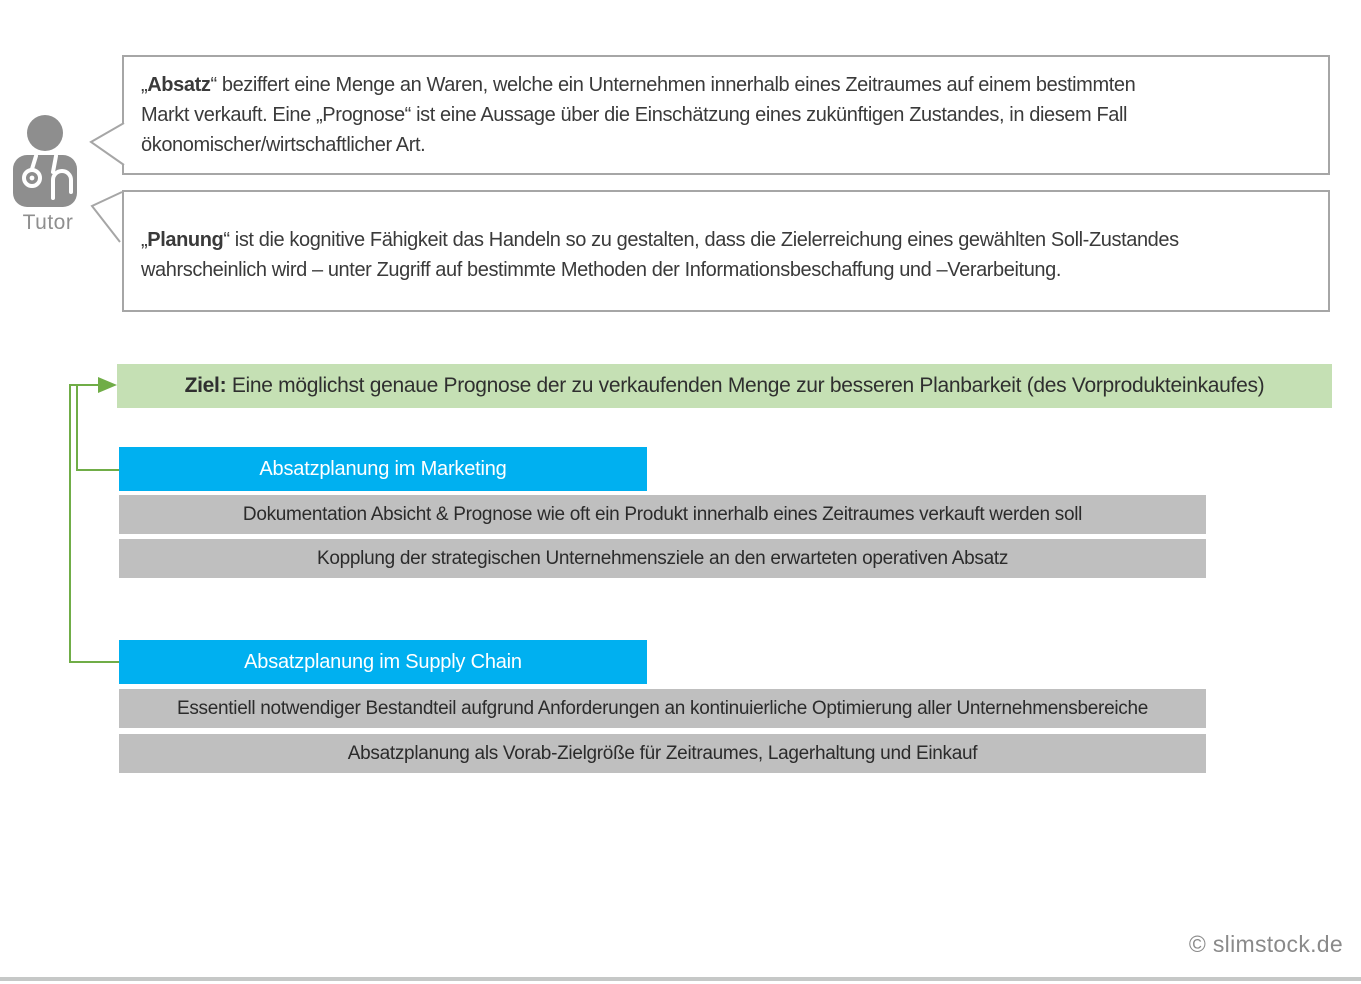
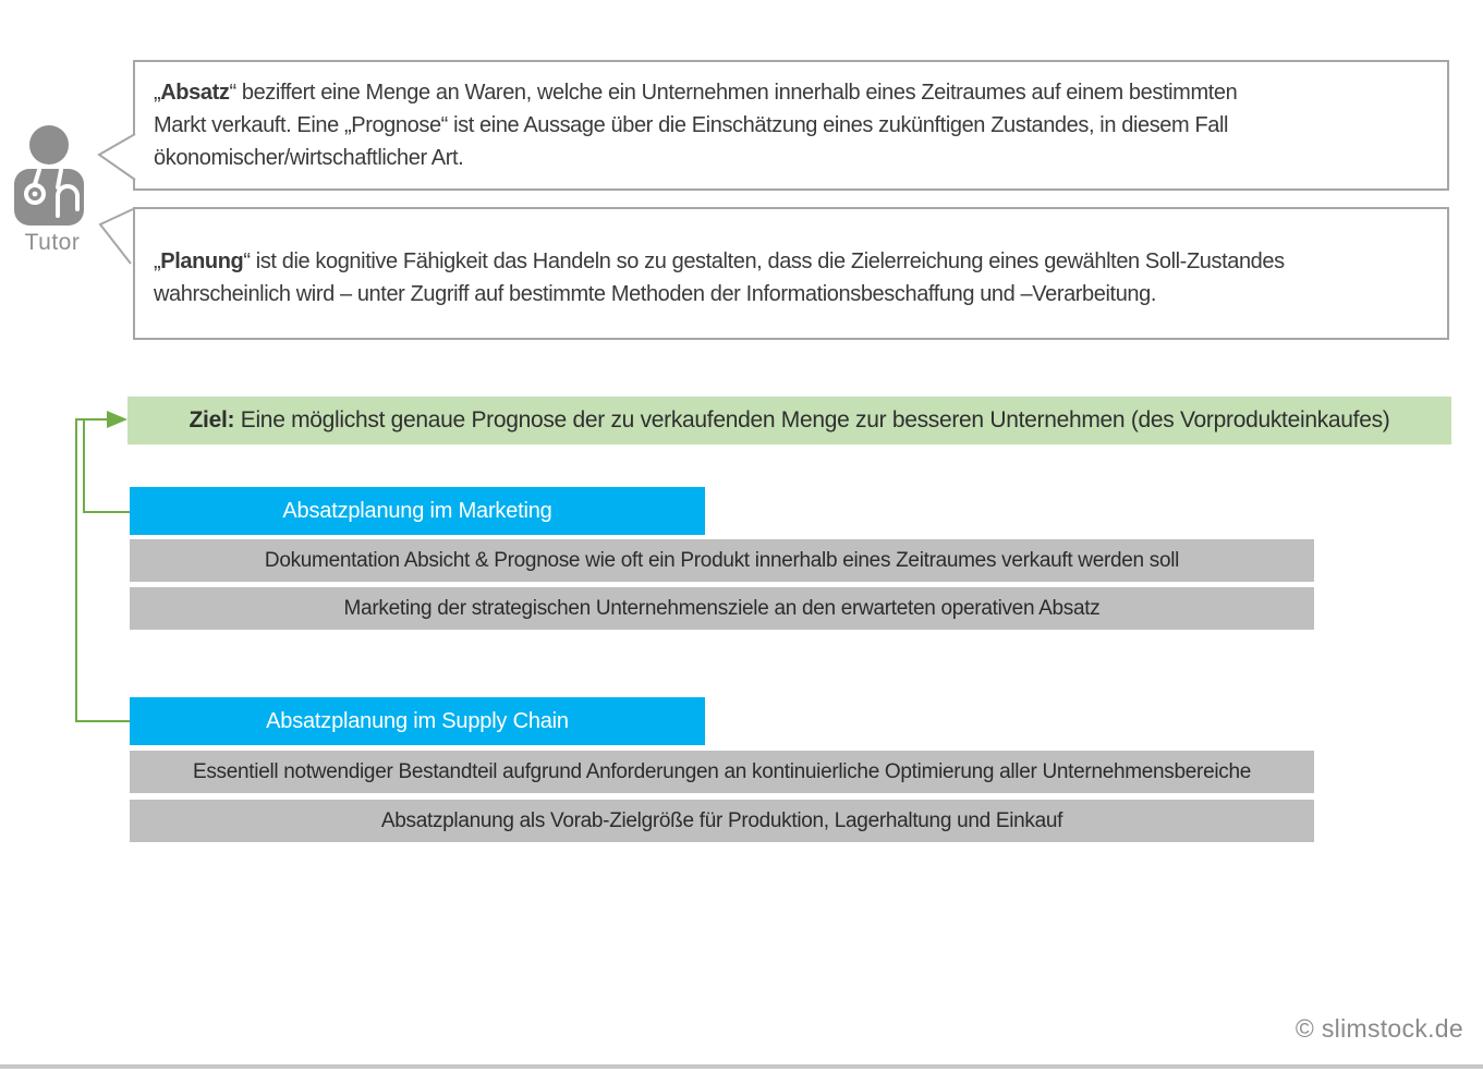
  Tutor
  „Absatz“ beziffert eine Menge an Waren, welche ein Unternehmen innerhalb eines Zeitraumes auf einem bestimmten
  Markt verkauft. Eine „Prognose“ ist eine Aussage über die Einschätzung eines zukünftigen Zustandes, in diesem Fall
  ökonomischer/wirtschaftlicher Art.
  „Planung“ ist die kognitive Fähigkeit das Handeln so zu gestalten, dass die Zielerreichung eines gewählten Soll-Zustandes
  wahrscheinlich wird – unter Zugriff auf bestimmte Methoden der Informationsbeschaffung und –Verarbeitung.
- Ziel: Eine möglichst genaue Prognose der zu verkaufenden Menge zur besseren Planbarkeit (des Vorprodukteinkaufes)
+ Ziel: Eine möglichst genaue Prognose der zu verkaufenden Menge zur besseren Unternehmen (des Vorprodukteinkaufes)
  Absatzplanung im Marketing
  Dokumentation Absicht & Prognose wie oft ein Produkt innerhalb eines Zeitraumes verkauft werden soll
- Kopplung der strategischen Unternehmensziele an den erwarteten operativen Absatz
+ Marketing der strategischen Unternehmensziele an den erwarteten operativen Absatz
  Absatzplanung im Supply Chain
  Essentiell notwendiger Bestandteil aufgrund Anforderungen an kontinuierliche Optimierung aller Unternehmensbereiche
- Absatzplanung als Vorab-Zielgröße für Zeitraumes, Lagerhaltung und Einkauf
+ Absatzplanung als Vorab-Zielgröße für Produktion, Lagerhaltung und Einkauf
  © slimstock.de
